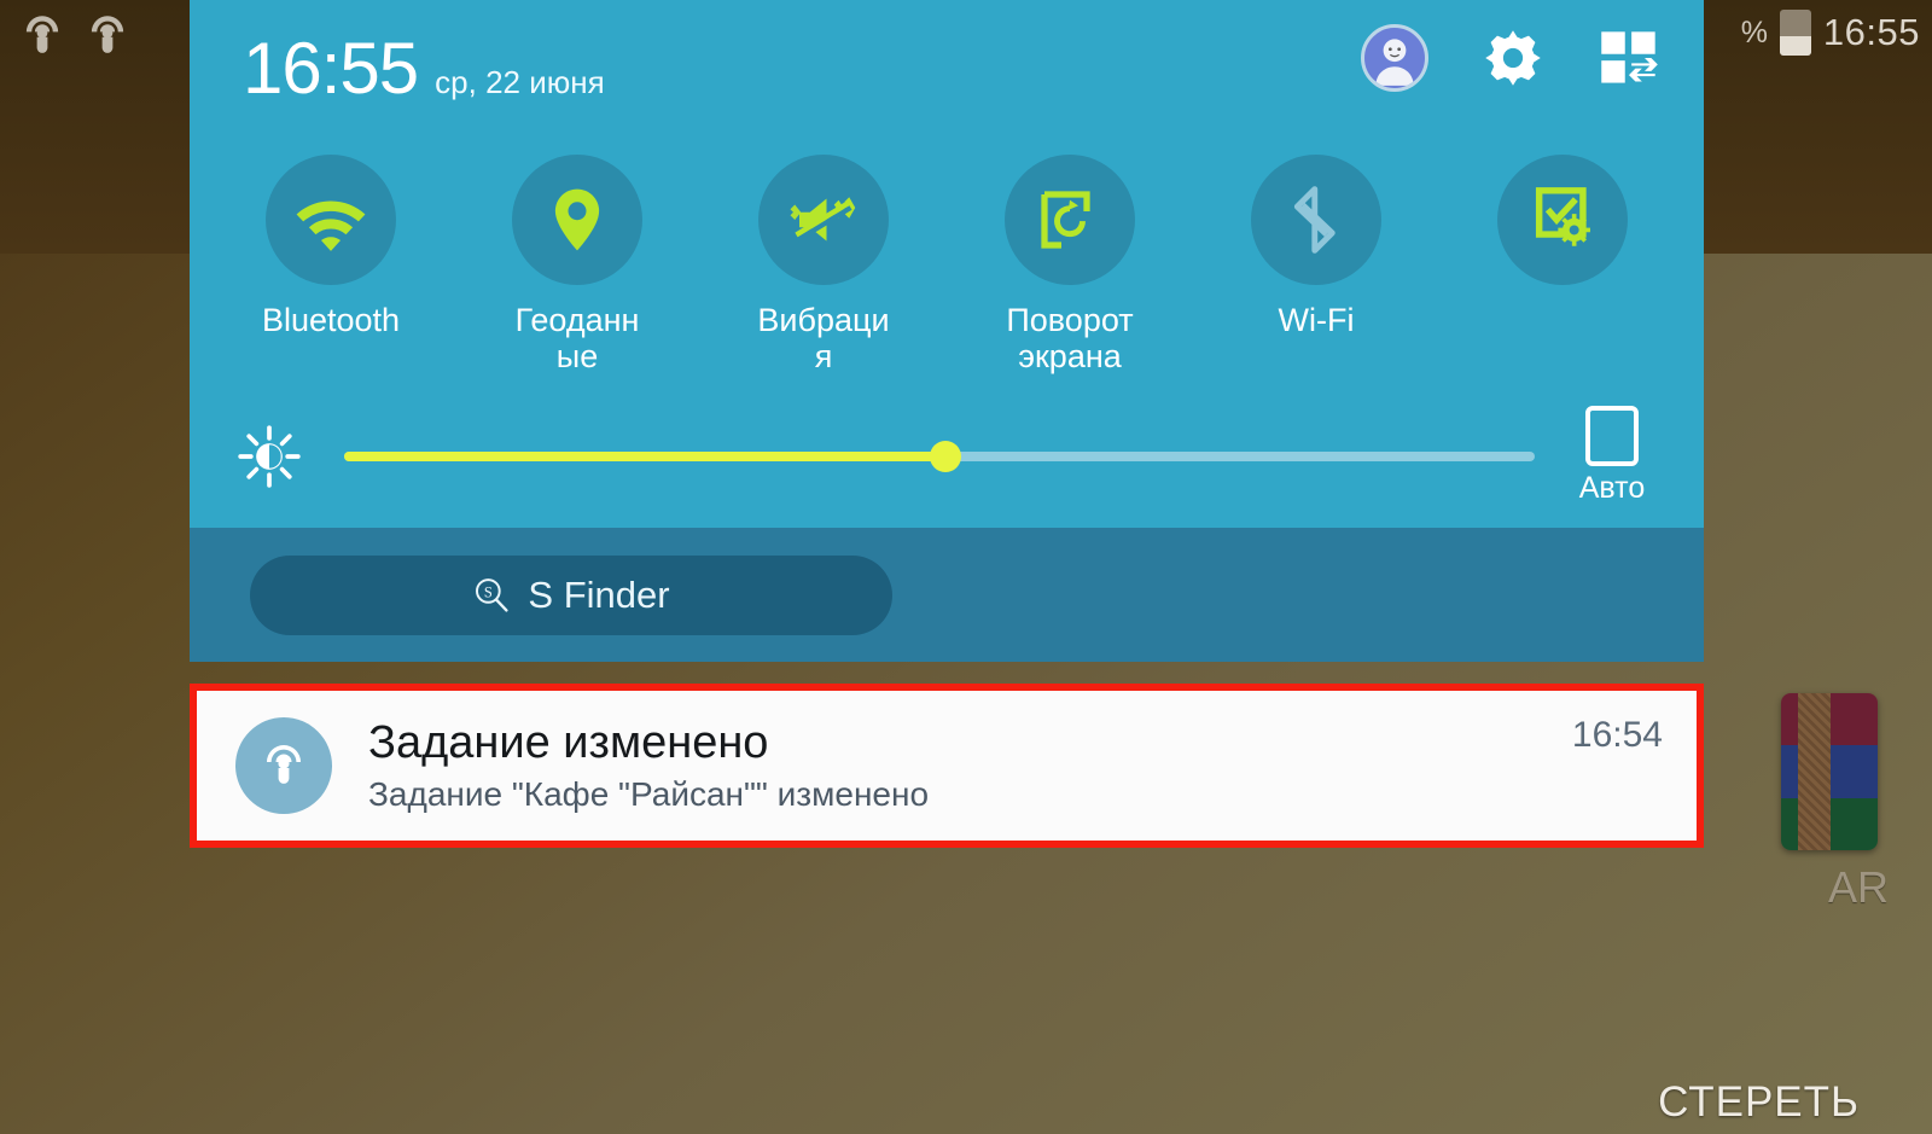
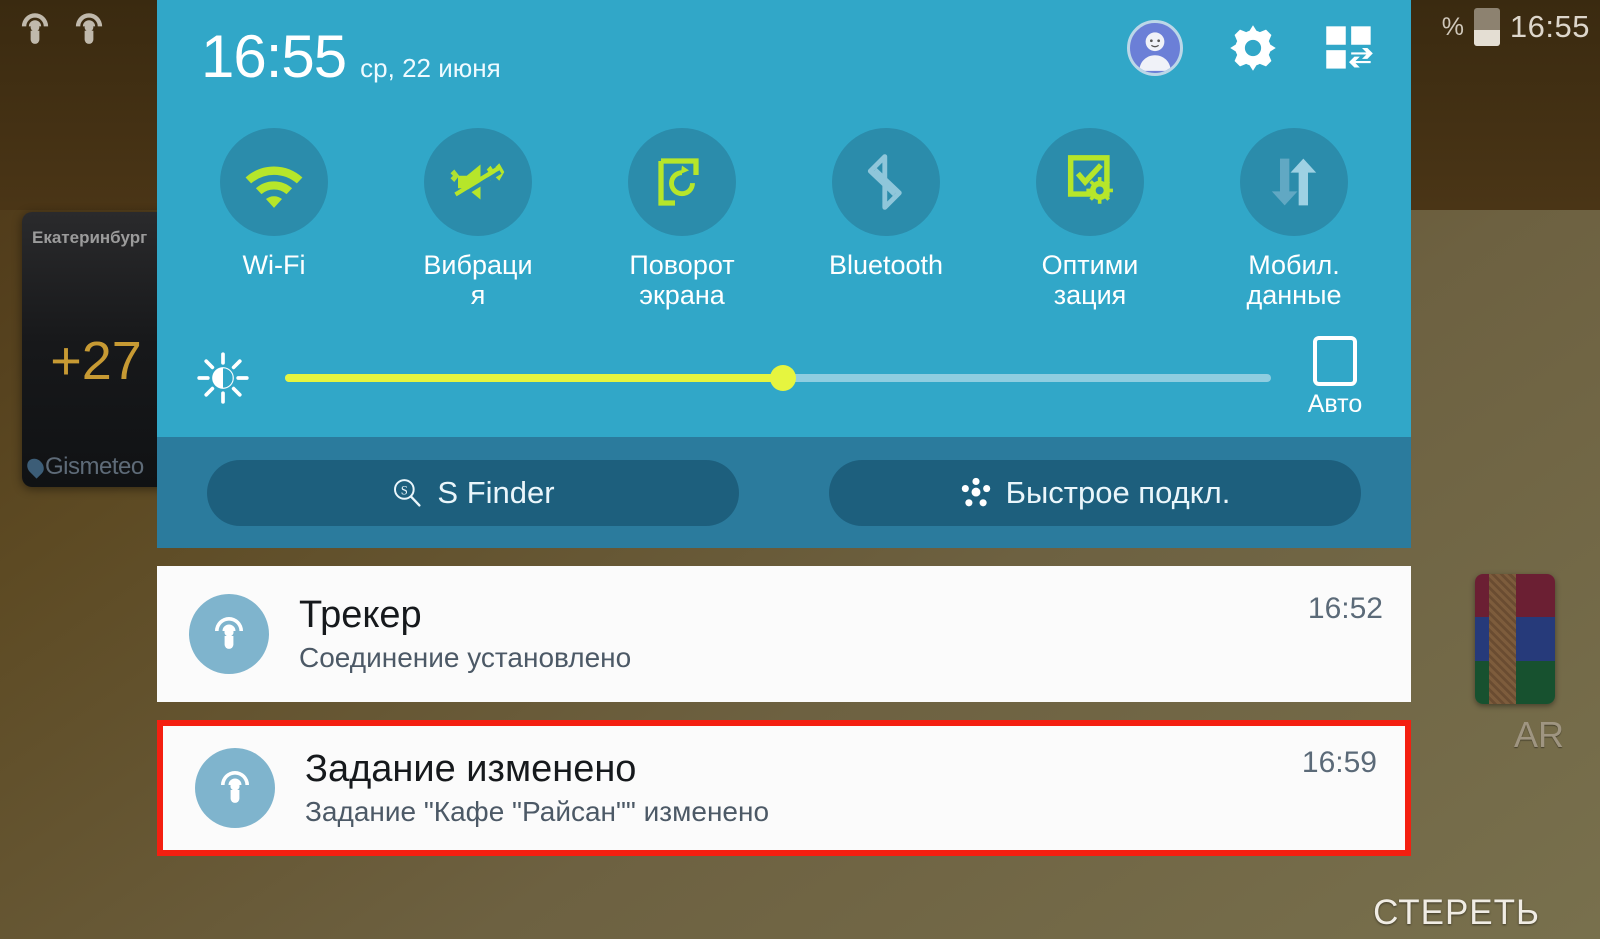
  %
  16:55
+ Екатеринбург
+ +27
+ Gismeteo
  AR
  СТЕРЕТЬ
  16:55
  ср, 22 июня
- Bluetooth
+ Wi-Fi
- Геоданные
  Вибраци я
  Поворот экрана
- Wi-Fi
+ Bluetooth
+ Оптими зация
+ Мобил. данные
  Авто
  S
  S Finder
+ Быстрое подкл.
+ Трекер
+ Соединение установлено
+ 16:52
  Задание изменено
  Задание "Кафе "Райсан"" изменено
- 16:54
+ 16:59
